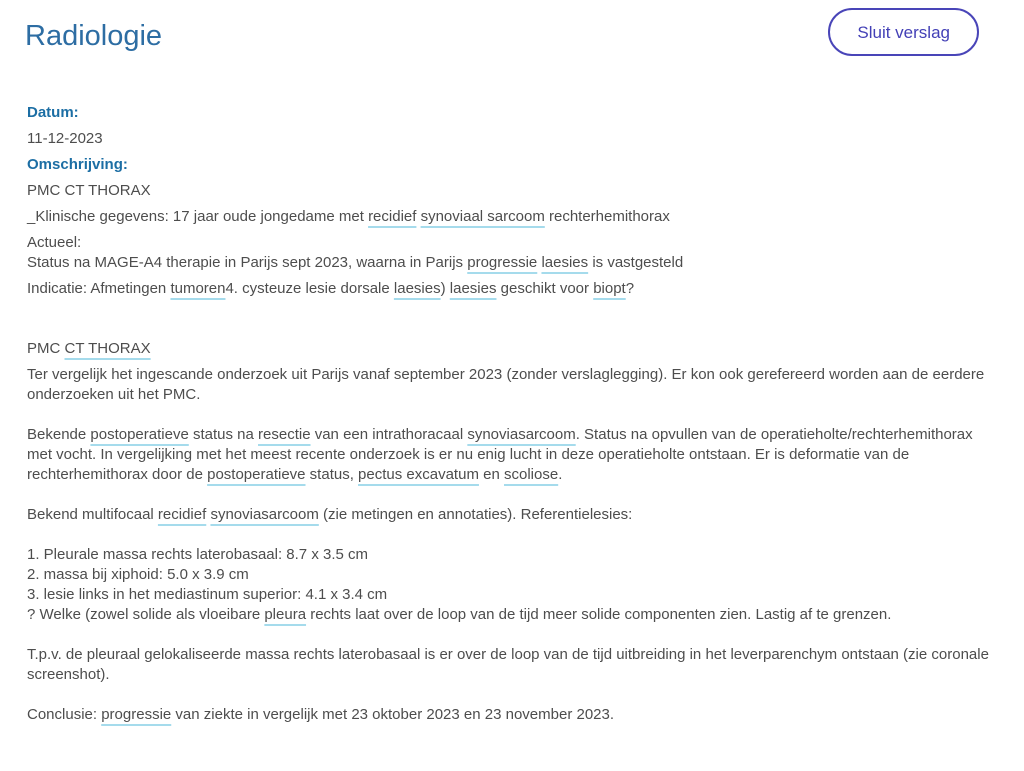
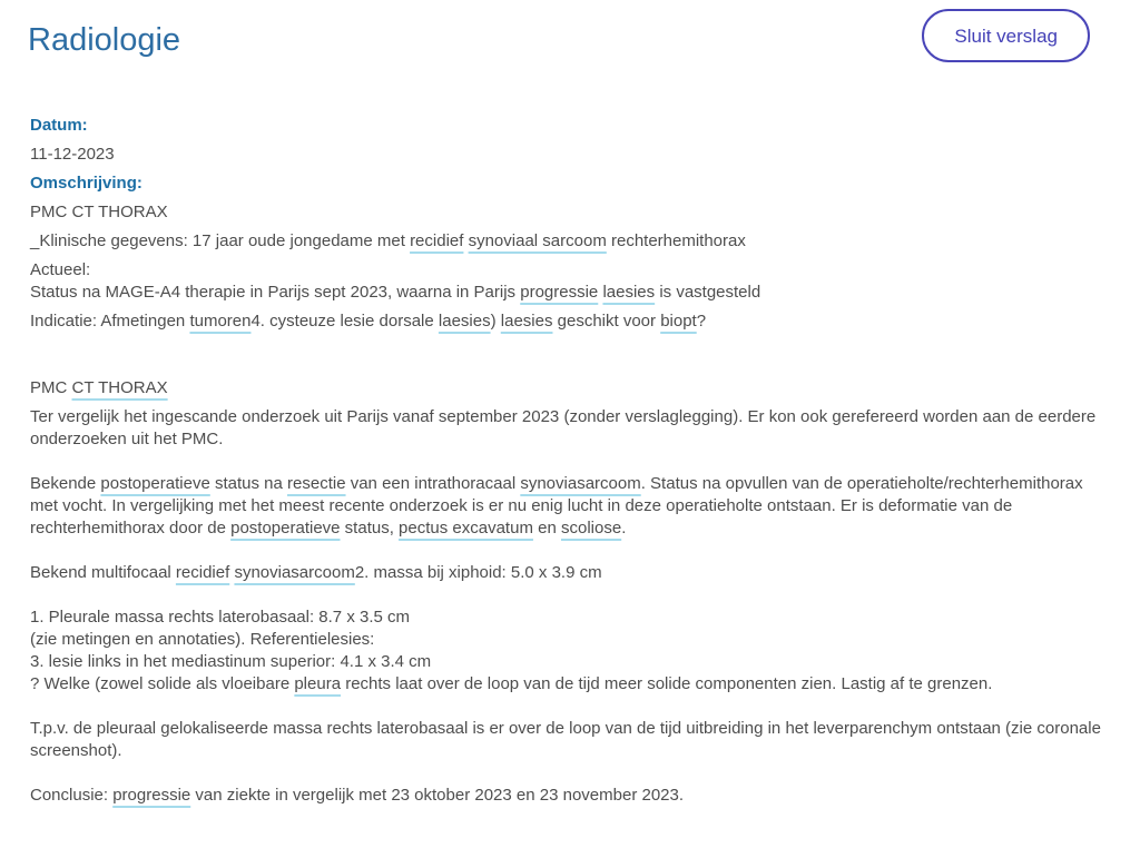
  Radiologie
  Sluit verslag
  Datum:
  11-12-2023
  Omschrijving:
  PMC CT THORAX
  _Klinische gegevens: 17 jaar oude jongedame met recidief synoviaal sarcoom rechterhemithorax
  Actueel:
  Status na MAGE-A4 therapie in Parijs sept 2023, waarna in Parijs progressie laesies is vastgesteld
  Indicatie: Afmetingen tumoren4. cysteuze lesie dorsale laesies) laesies geschikt voor biopt?
  PMC CT THORAX
  Ter vergelijk het ingescande onderzoek uit Parijs vanaf september 2023 (zonder verslaglegging). Er kon ook gerefereerd worden aan de eerdere onderzoeken uit het PMC.
  Bekende postoperatieve status na resectie van een intrathoracaal synoviasarcoom. Status na opvullen van de operatieholte/rechterhemithorax met vocht. In vergelijking met het meest recente onderzoek is er nu enig lucht in deze operatieholte ontstaan. Er is deformatie van de rechterhemithorax door de postoperatieve status, pectus excavatum en scoliose.
- Bekend multifocaal recidief synoviasarcoom (zie metingen en annotaties). Referentielesies:
+ Bekend multifocaal recidief synoviasarcoom2. massa bij xiphoid: 5.0 x 3.9 cm
  1. Pleurale massa rechts laterobasaal: 8.7 x 3.5 cm
- 2. massa bij xiphoid: 5.0 x 3.9 cm
+ (zie metingen en annotaties). Referentielesies:
  3. lesie links in het mediastinum superior: 4.1 x 3.4 cm
  ? Welke (zowel solide als vloeibare pleura rechts laat over de loop van de tijd meer solide componenten zien. Lastig af te grenzen.
  T.p.v. de pleuraal gelokaliseerde massa rechts laterobasaal is er over de loop van de tijd uitbreiding in het leverparenchym ontstaan (zie coronale screenshot).
  Conclusie: progressie van ziekte in vergelijk met 23 oktober 2023 en 23 november 2023.
